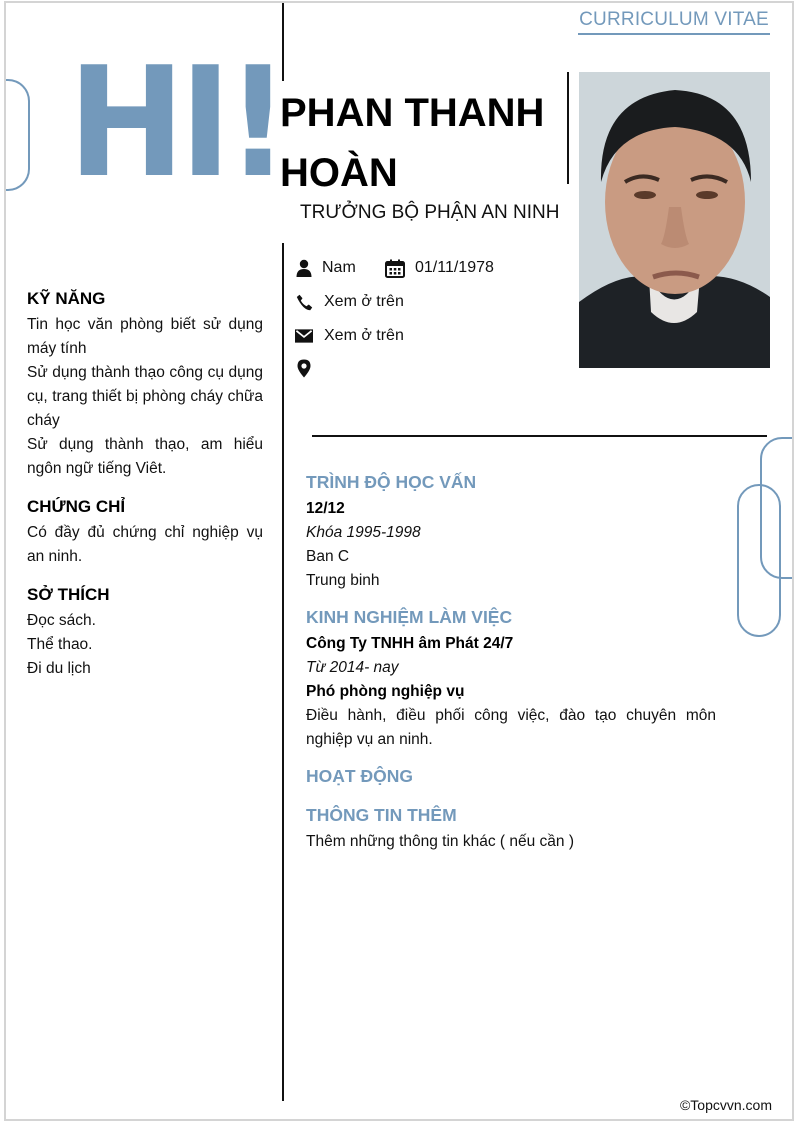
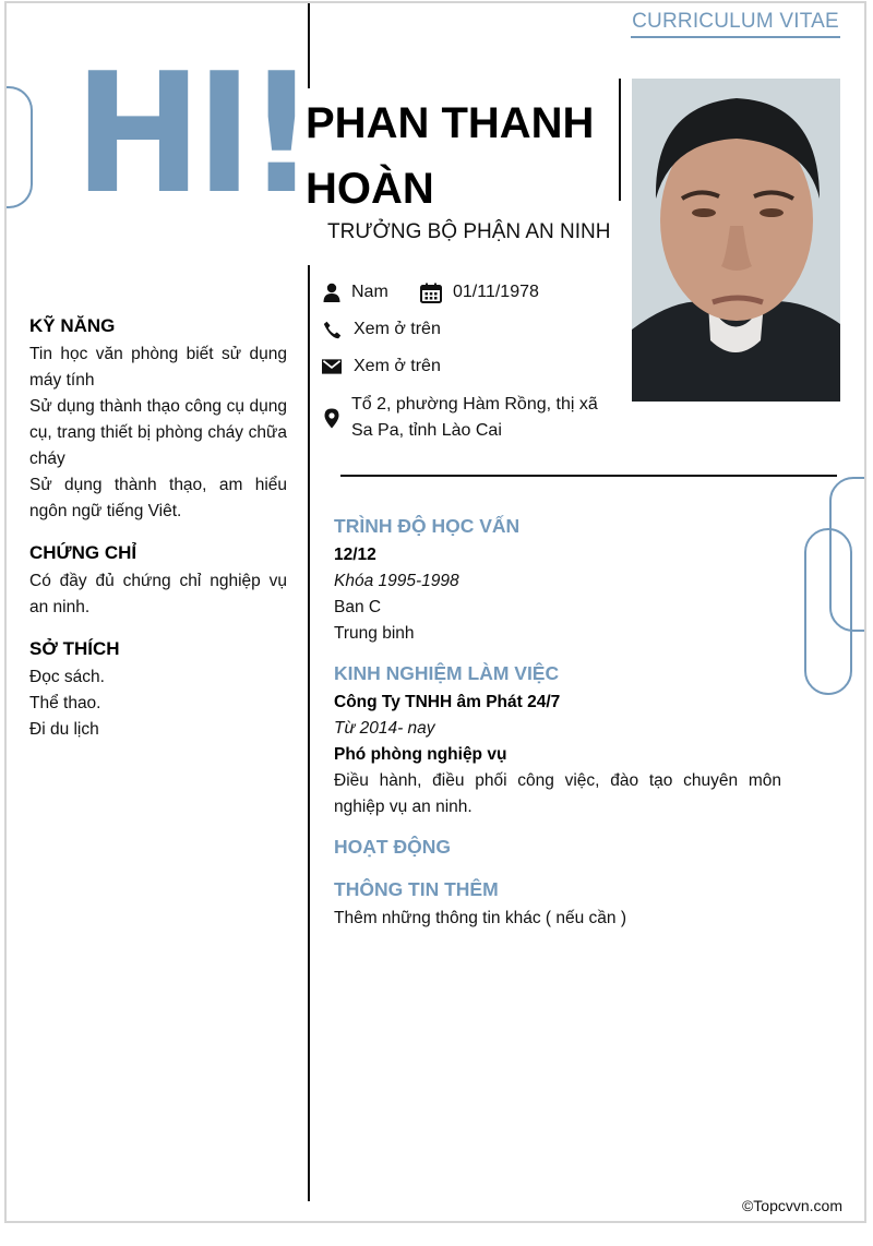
  CURRICULUM VITAE
  HI!
  PHAN THANH HOÀN
  TRƯỞNG BỘ PHẬN AN NINH
  Nam
  01/11/1978
  Xem ở trên
  Xem ở trên
+ Tổ 2, phường Hàm Rồng, thị xã
+ Sa Pa, tỉnh Lào Cai
  KỸ NĂNG
  Tin học văn phòng biết sử dụng máy tính
  Sử dụng thành thạo công cụ dụng cụ, trang thiết bị phòng cháy chữa cháy
  Sử dụng thành thạo, am hiểu ngôn ngữ tiếng Viêt.
  CHỨNG CHỈ
  Có đầy đủ chứng chỉ nghiệp vụ an ninh.
  SỞ THÍCH
  Đọc sách.
  Thể thao.
  Đi du lịch
  TRÌNH ĐỘ HỌC VẤN
  12/12
  Khóa 1995-1998
  Ban C
  Trung binh
  KINH NGHIỆM LÀM VIỆC
  Công Ty TNHH âm Phát 24/7
  Từ 2014- nay
  Phó phòng nghiệp vụ
  Điều hành, điều phối công việc, đào tạo chuyên môn nghiệp vụ an ninh.
  HOẠT ĐỘNG
  THÔNG TIN THÊM
  Thêm những thông tin khác ( nếu cần )
  ©Topcvvn.com
